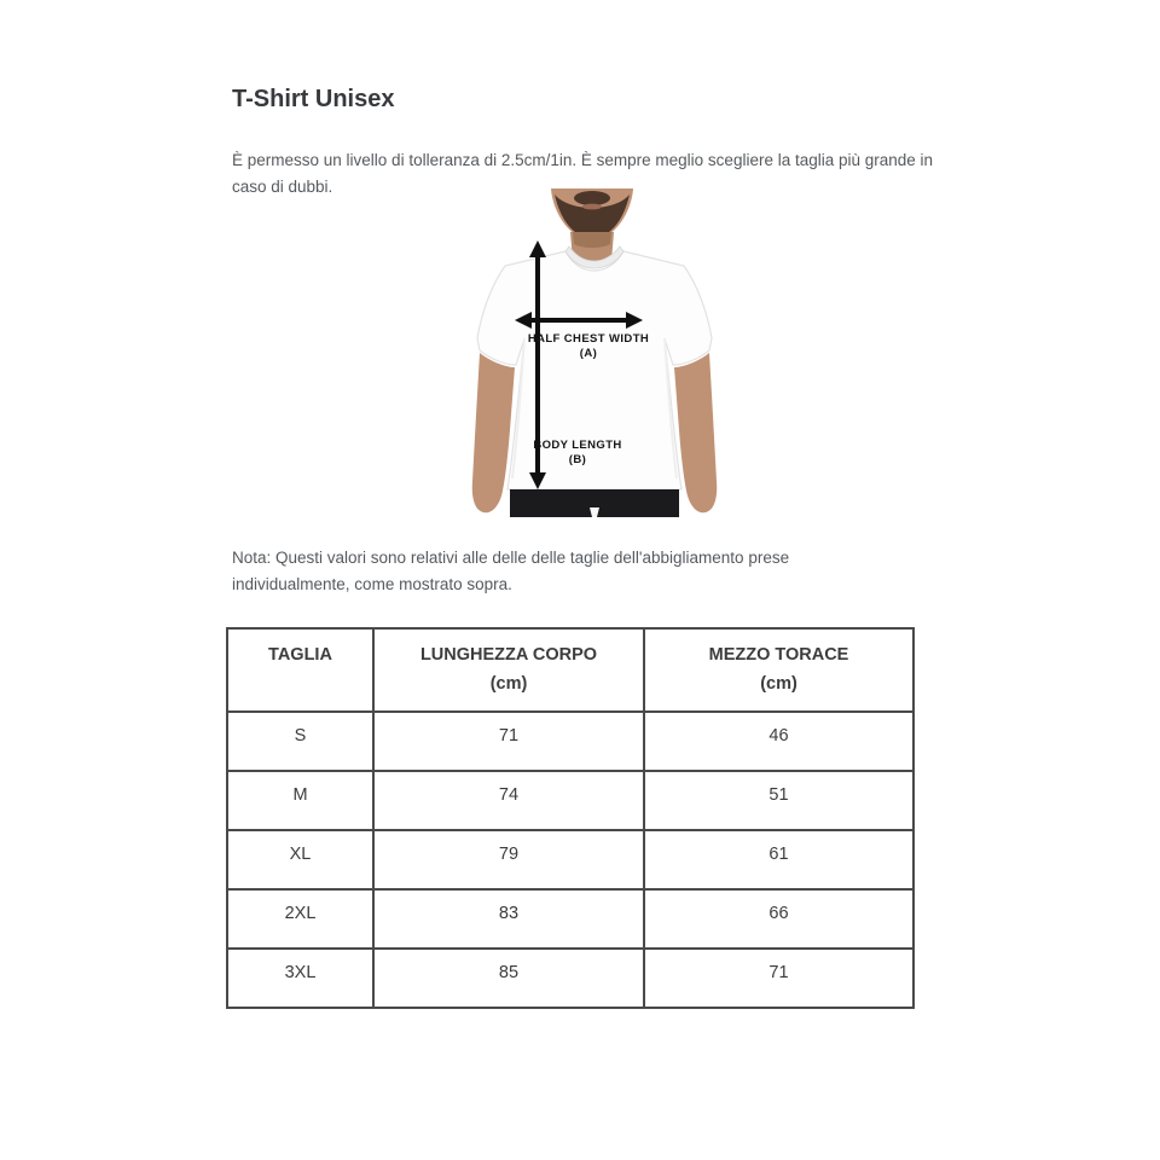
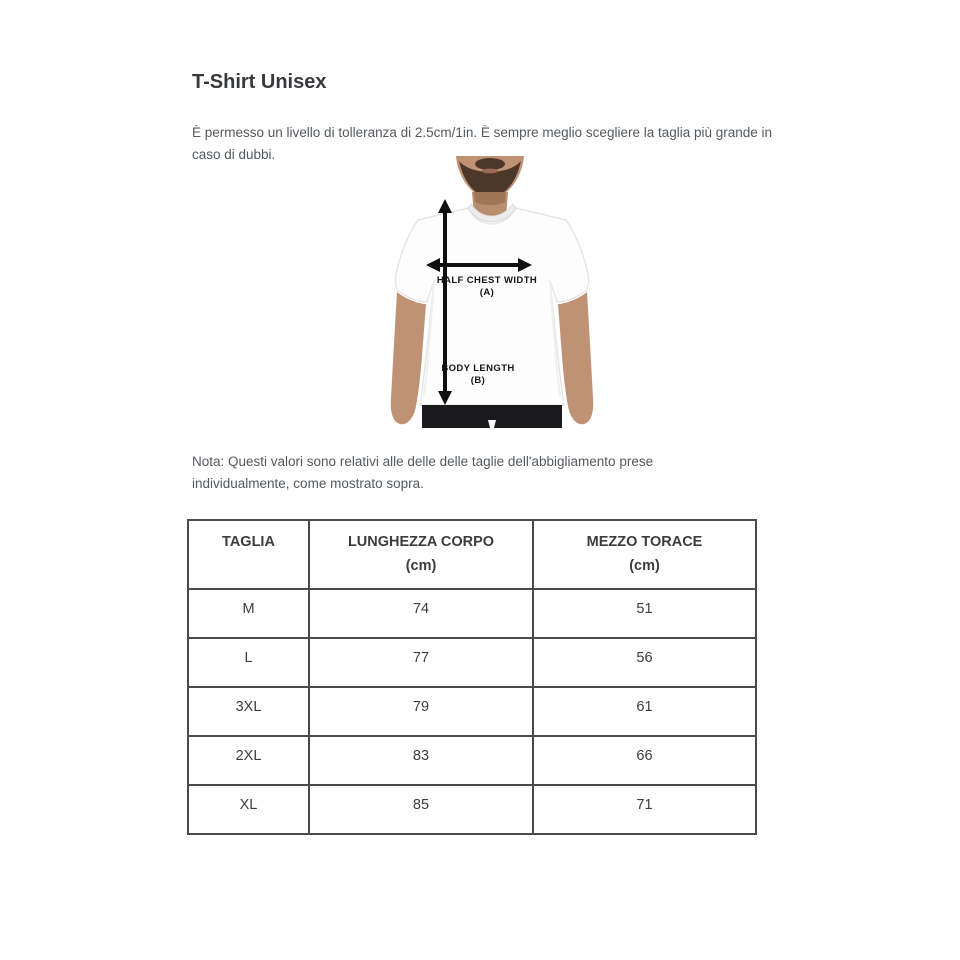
  T-Shirt Unisex
  È permesso un livello di tolleranza di 2.5cm/1in. È sempre meglio scegliere la taglia più grande in caso di dubbi.
  HALF CHEST WIDTH
  (A)
  BODY LENGTH
  (B)
  Nota: Questi valori sono relativi alle delle delle taglie dell'abbigliamento prese individualmente, come mostrato sopra.
  TAGLIA	LUNGHEZZA CORPO (cm)	MEZZO TORACE (cm)
- S	71	46
  M	74	51
+ L	77	56
- XL	79	61
+ 3XL	79	61
  2XL	83	66
- 3XL	85	71
+ XL	85	71
